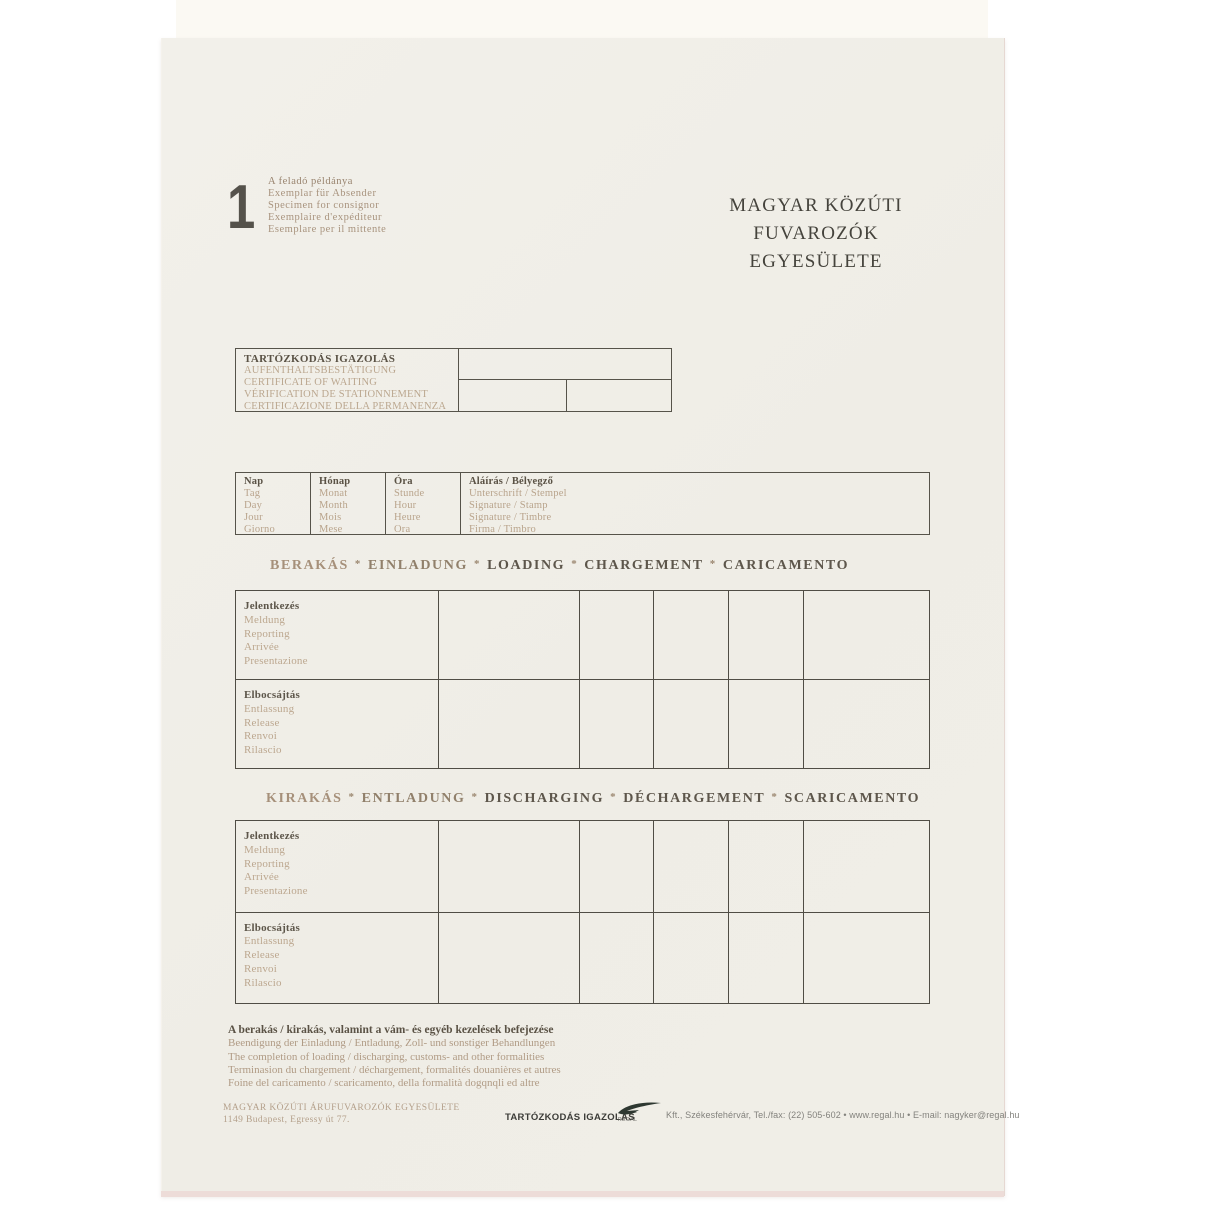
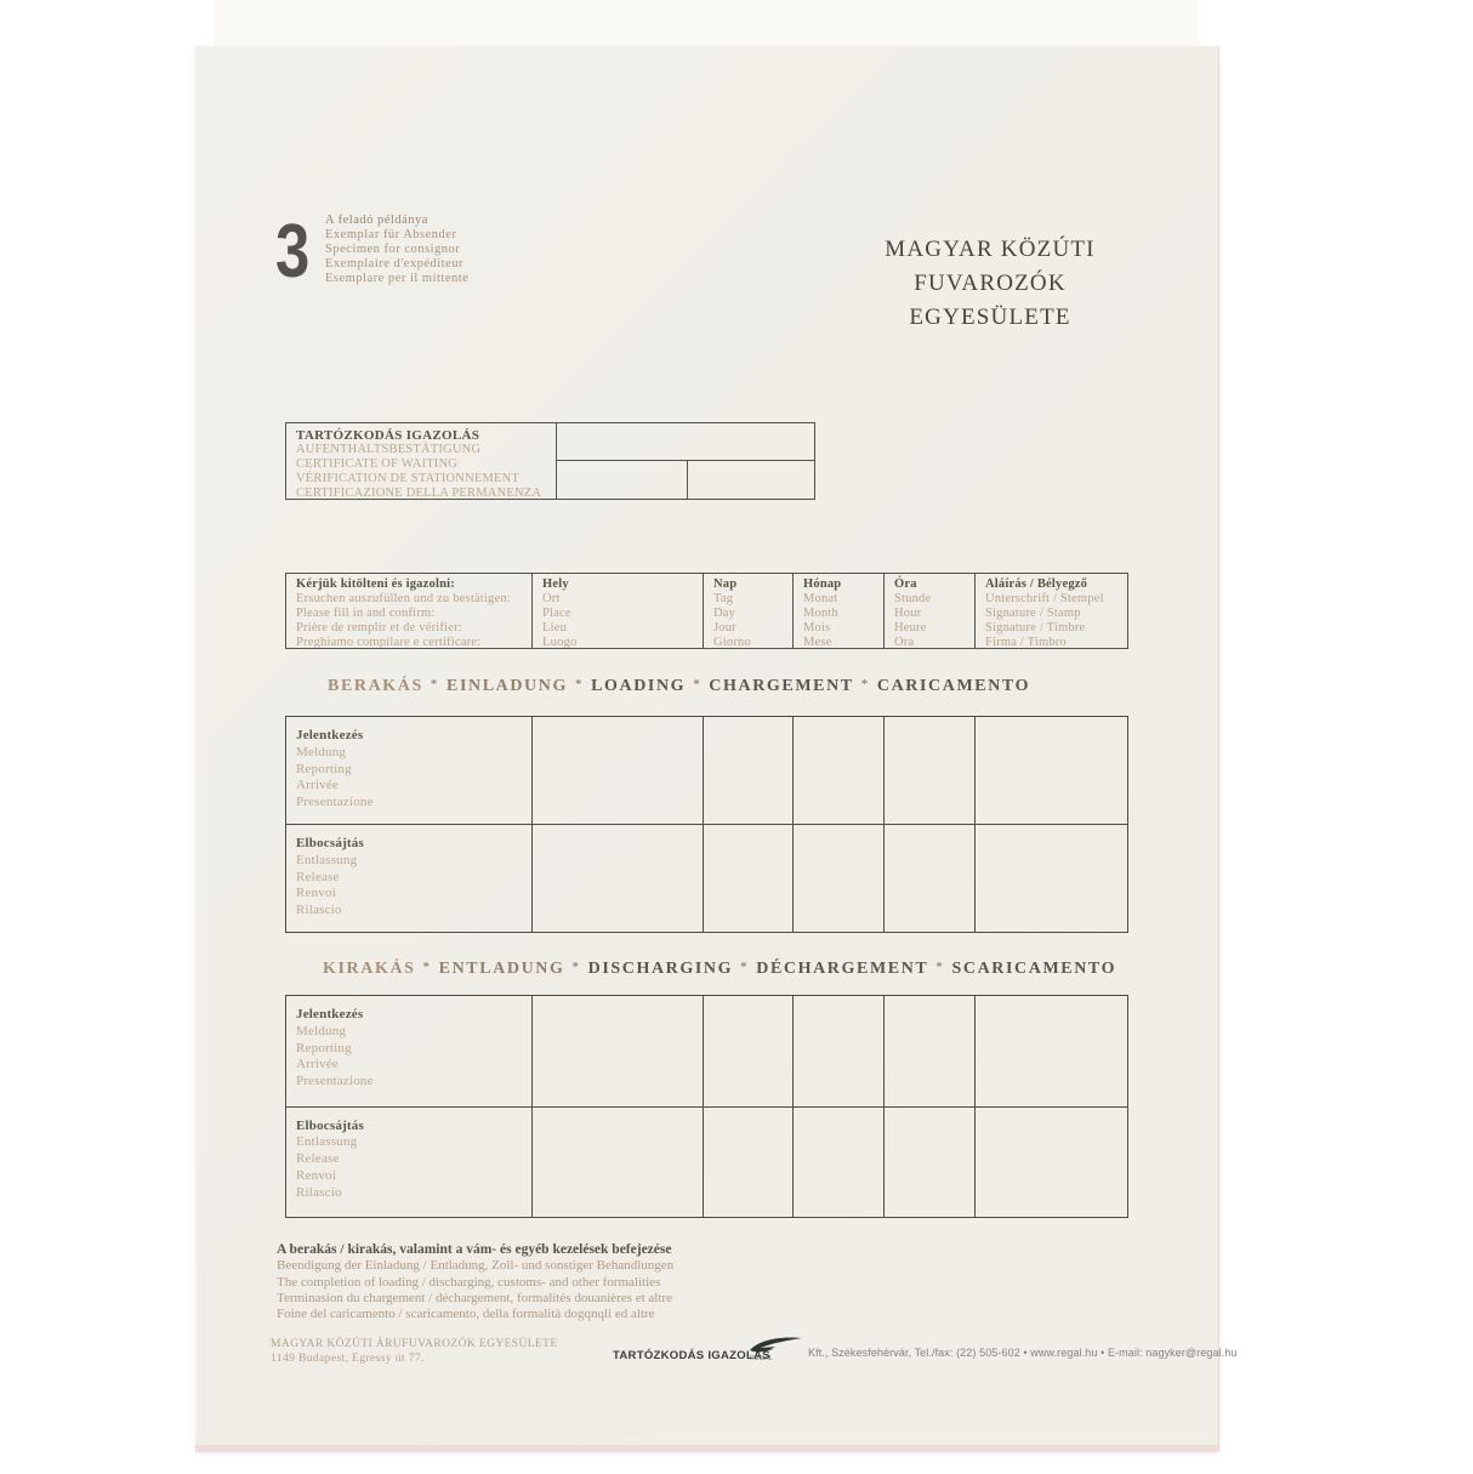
- 1
+ 3
  A feladó példánya
  Exemplar für Absender
  Specimen for consignor
  Exemplaire d'expéditeur
  Esemplare per il mittente
  MAGYAR KÖZÚTI
  FUVAROZÓK EGYESÜLETE
  TARTÓZKODÁS IGAZOLÁS
  AUFENTHALTSBESTÄTIGUNG
  CERTIFICATE OF WAITING
  VÉRIFICATION DE STATIONNEMENT
  CERTIFICAZIONE DELLA PERMANENZA
+ Kérjük kitölteni és igazolni:
+ Ersuchen auszufüllen und zu bestätigen:
+ Please fill in and confirm:
+ Prière de remplir et de vérifier:
+ Preghiamo compilare e certificare:
+ Hely
+ Ort
+ Place
+ Lieu
+ Luogo
  Nap
  Tag
  Day
  Jour
  Giorno
  Hónap
  Monat
  Month
  Mois
  Mese
  Óra
  Stunde
  Hour
  Heure
  Ora
  Aláírás / Bélyegző
  Unterschrift / Stempel
  Signature / Stamp
  Signature / Timbre
  Firma / Timbro
  BERAKÁS * EINLADUNG * LOADING * CHARGEMENT * CARICAMENTO
  Jelentkezés
  Meldung
  Reporting
  Arrivée
  Presentazione
  Elbocsájtás
  Entlassung
  Release
  Renvoi
  Rilascio
  KIRAKÁS * ENTLADUNG * DISCHARGING * DÉCHARGEMENT * SCARICAMENTO
  Jelentkezés
  Meldung
  Reporting
  Arrivée
  Presentazione
  Elbocsájtás
  Entlassung
  Release
  Renvoi
  Rilascio
  A berakás / kirakás, valamint a vám- és egyéb kezelések befejezése
  Beendigung der Einladung / Entladung, Zoll- und sonstiger Behandlungen
  The completion of loading / discharging, customs- and other formalities
- Terminasion du chargement / déchargement, formalités douanières et autres
+ Terminasion du chargement / déchargement, formalités douanières et altre
  Foine del caricamento / scaricamento, della formalità dogqnqli ed altre
  MAGYAR KÖZÚTI ÁRUFUVAROZÓK EGYESÜLETE
  1149 Budapest, Egressy út 77.
  TARTÓZKODÁS IGAZOLÁS
  Kft., Székesfehérvár, Tel./fax: (22) 505-602 • www.regal.hu • E-mail: nagyker@regal.hu
